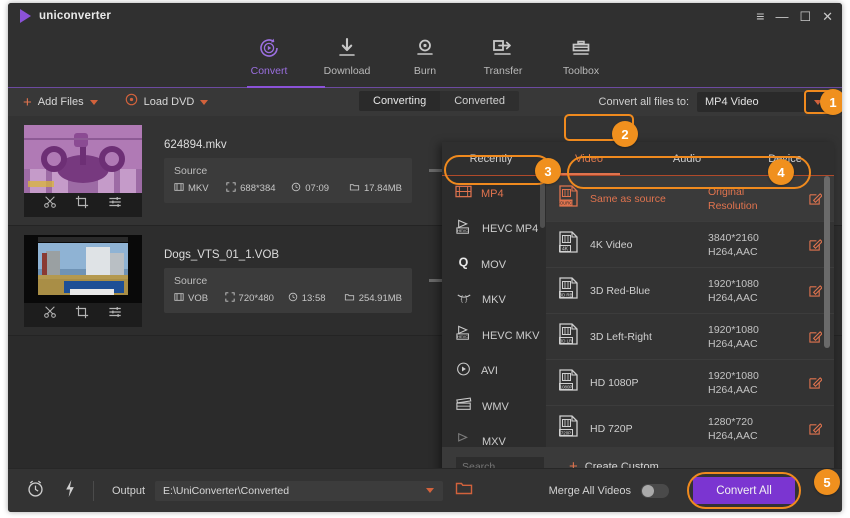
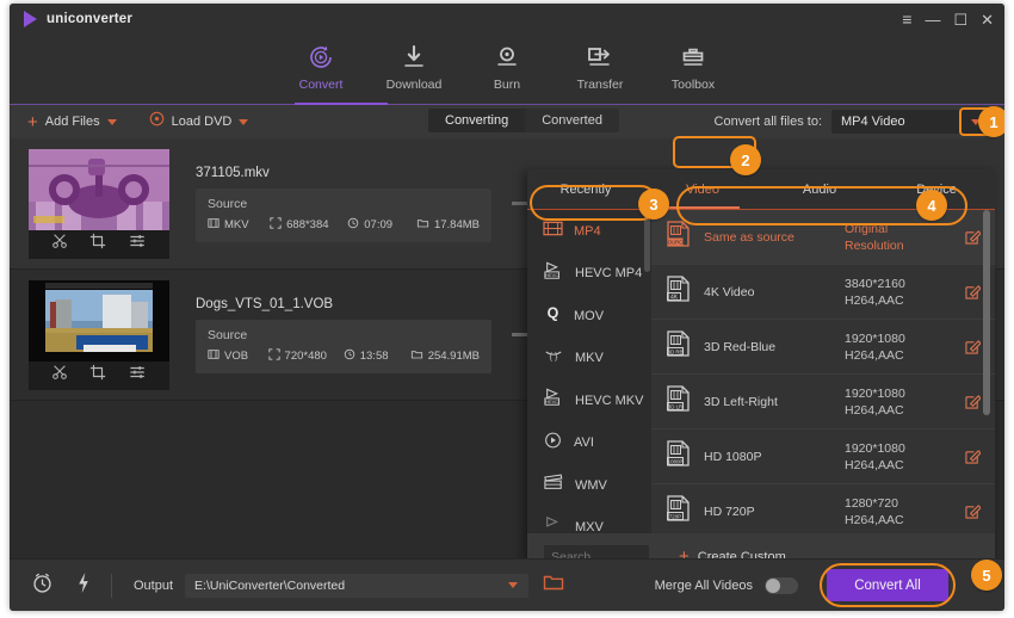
  uniconverter
  ≡
  —
  ☐
  ✕
  Convert
  Download
  Burn
  Transfer
  Toolbox
  +
  Add Files
  Load DVD
  Converting
  Converted
  Convert all files to:
  MP4 Video
- 624894.mkv
+ 371105.mkv
  Source
  MKV
  688*384
  07:09
  17.84MB
  Dogs_VTS_01_1.VOB
  Source
  VOB
  720*480
  13:58
  254.91MB
  Recently
  Video
  Audio
  Dvice
  MP4
  HEVC MP4
  Q
  MOV
  { }
  MKV
  HEVC MKV
  AVI
  WMV
  MXV
  Same as source
  Original Resolution
  4K Video
  3840*2160
  H264,AAC
  3D Red-Blue
  1920*1080
  H264,AAC
  3D Left-Right
  1920*1080
  H264,AAC
  HD 1080P
  1920*1080
  H264,AAC
  HD 720P
  1280*720
  H264,AAC
  Search
  +
  Create Custom
  Output
  E:\UniConverter\Converted
  Merge All Videos
  Convert All
  1
  2
  3
  4
  5
